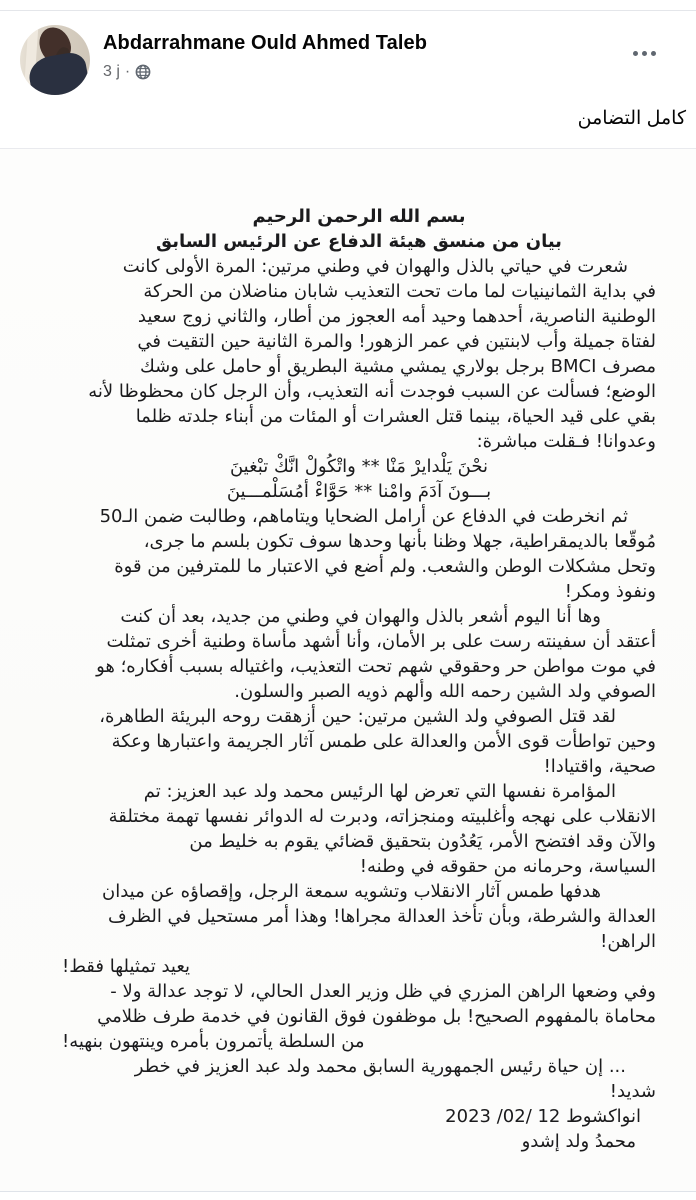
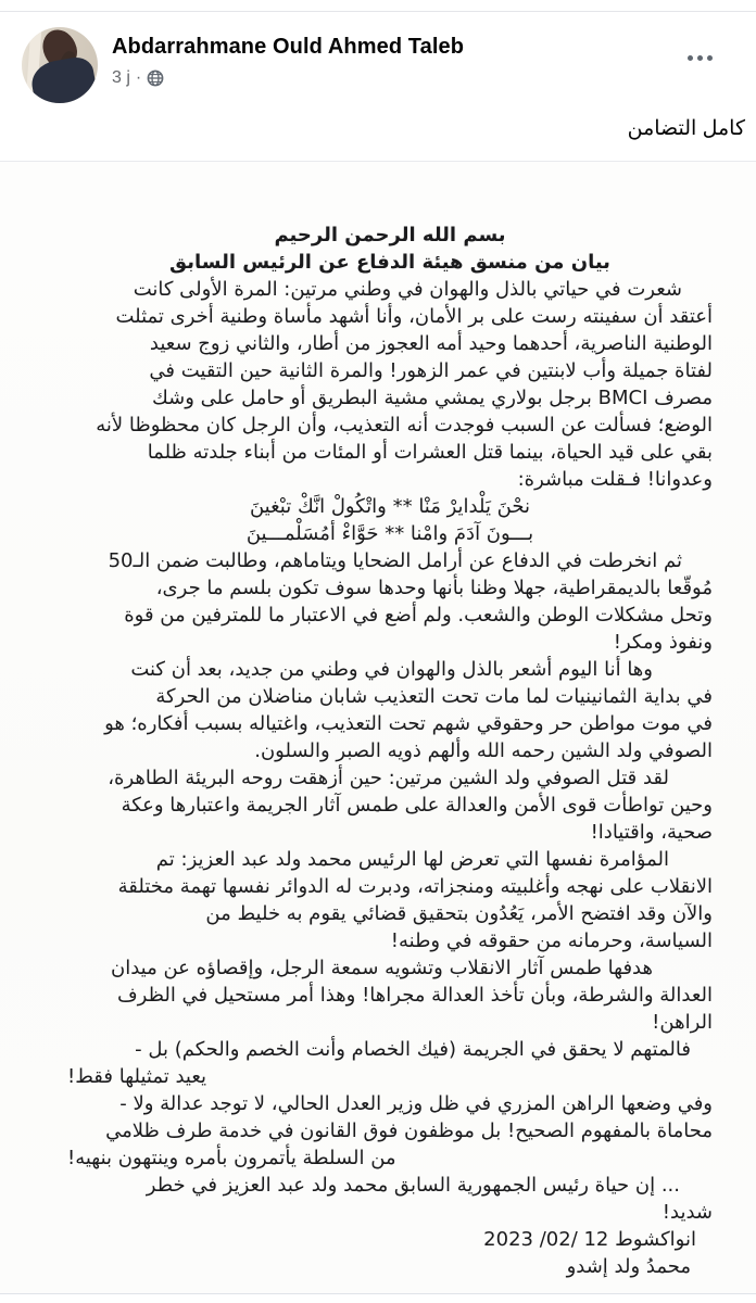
  Abdarrahmane Ould Ahmed Taleb
  3 j
  ·
  كامل التضامن
  بسم الله الرحمن الرحيم
  بيان من منسق هيئة الدفاع عن الرئيس السابق
  شعرت في حياتي بالذل والهوان في وطني مرتين: المرة الأولى كانت
- في بداية الثمانينيات لما مات تحت التعذيب شابان مناضلان من الحركة
+ أعتقد أن سفينته رست على بر الأمان، وأنا أشهد مأساة وطنية أخرى تمثلت
  الوطنية الناصرية، أحدهما وحيد أمه العجوز من أطار، والثاني زوج سعيد
  لفتاة جميلة وأب لابنتين في عمر الزهور! والمرة الثانية حين التقيت في
  مصرف BMCI برجل بولاري يمشي مشية البطريق أو حامل على وشك
  الوضع؛ فسألت عن السبب فوجدت أنه التعذيب، وأن الرجل كان محظوظا لأنه
  بقي على قيد الحياة، بينما قتل العشرات أو المئات من أبناء جلدته ظلما
  وعدوانا! فـقلت مباشرة:
  نحْنَ يَلْدايرْ مَنْا ** واتْكُولْ انَّكْ تبْغينَ
  بـــونَ آدَمَ وامْنا ** حَوَّاءْ أمُسَلْمـــينَ
  ثم انخرطت في الدفاع عن أرامل الضحايا ويتاماهم، وطالبت ضمن الـ50
  مُوقّعا بالديمقراطية، جهلا وظنا بأنها وحدها سوف تكون بلسم ما جرى،
  وتحل مشكلات الوطن والشعب. ولم أضع في الاعتبار ما للمترفين من قوة
  ونفوذ ومكر!
  وها أنا اليوم أشعر بالذل والهوان في وطني من جديد، بعد أن كنت
- أعتقد أن سفينته رست على بر الأمان، وأنا أشهد مأساة وطنية أخرى تمثلت
+ في بداية الثمانينيات لما مات تحت التعذيب شابان مناضلان من الحركة
  في موت مواطن حر وحقوقي شهم تحت التعذيب، واغتياله بسبب أفكاره؛ هو
  الصوفي ولد الشين رحمه الله وألهم ذويه الصبر والسلون.
  لقد قتل الصوفي ولد الشين مرتين: حين أزهقت روحه البريئة الطاهرة،
  وحين تواطأت قوى الأمن والعدالة على طمس آثار الجريمة واعتبارها وعكة
  صحية، واقتيادا!
  المؤامرة نفسها التي تعرض لها الرئيس محمد ولد عبد العزيز: تم
  الانقلاب على نهجه وأغلبيته ومنجزاته، ودبرت له الدوائر نفسها تهمة مختلقة
  والآن وقد افتضح الأمر، يَعُدُون بتحقيق قضائي يقوم به خليط من
  السياسة، وحرمانه من حقوقه في وطنه!
  هدفها طمس آثار الانقلاب وتشويه سمعة الرجل، وإقصاؤه عن ميدان
  العدالة والشرطة، وبأن تأخذ العدالة مجراها! وهذا أمر مستحيل في الظرف
  الراهن!
+ فالمتهم لا يحقق في الجريمة (فيك الخصام وأنت الخصم والحكم) بل -
  يعيد تمثيلها فقط!
  وفي وضعها الراهن المزري في ظل وزير العدل الحالي، لا توجد عدالة ولا -
  محاماة بالمفهوم الصحيح! بل موظفون فوق القانون في خدمة طرف ظلامي
  من السلطة يأتمرون بأمره وينتهون بنهيه!
  ... إن حياة رئيس الجمهورية السابق محمد ولد عبد العزيز في خطر
  شديد!
  انواكشوط 12 /02/ 2023
  محمدُ ولد إشدو
